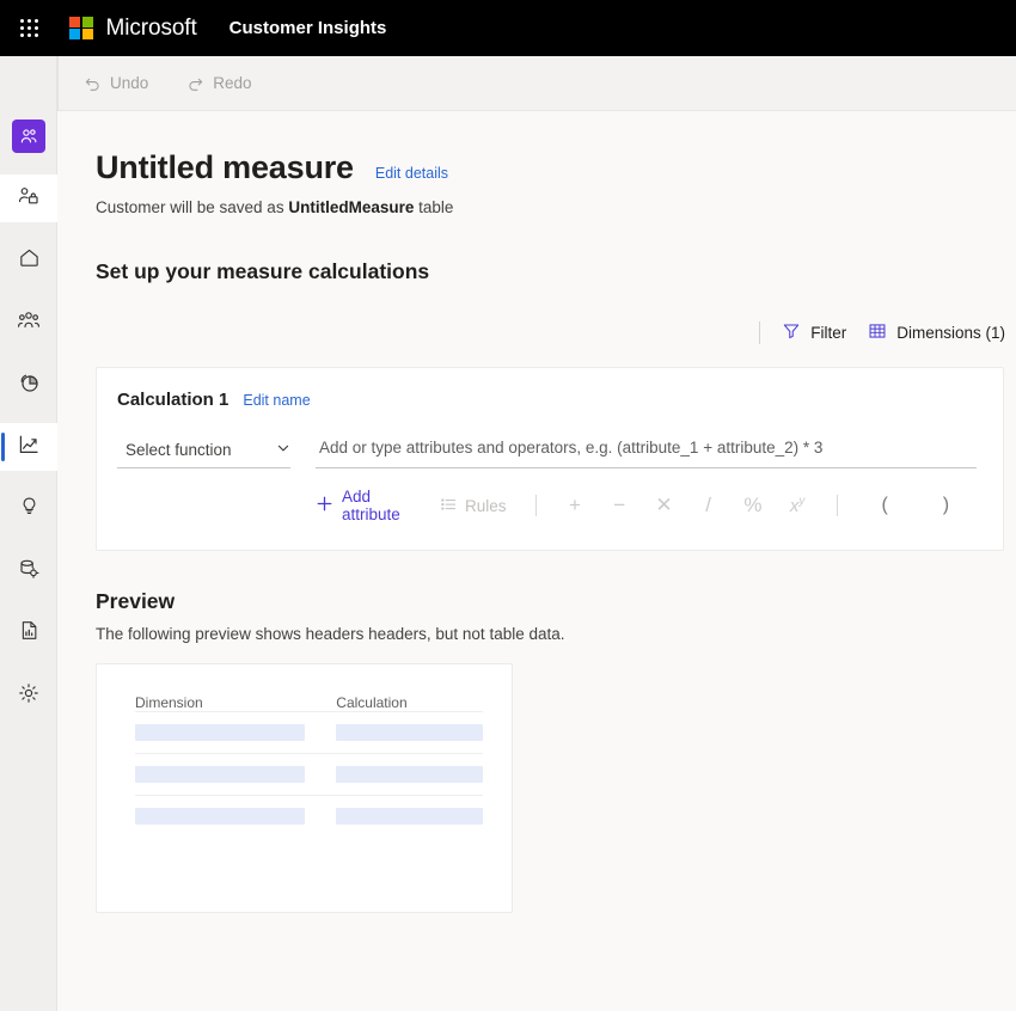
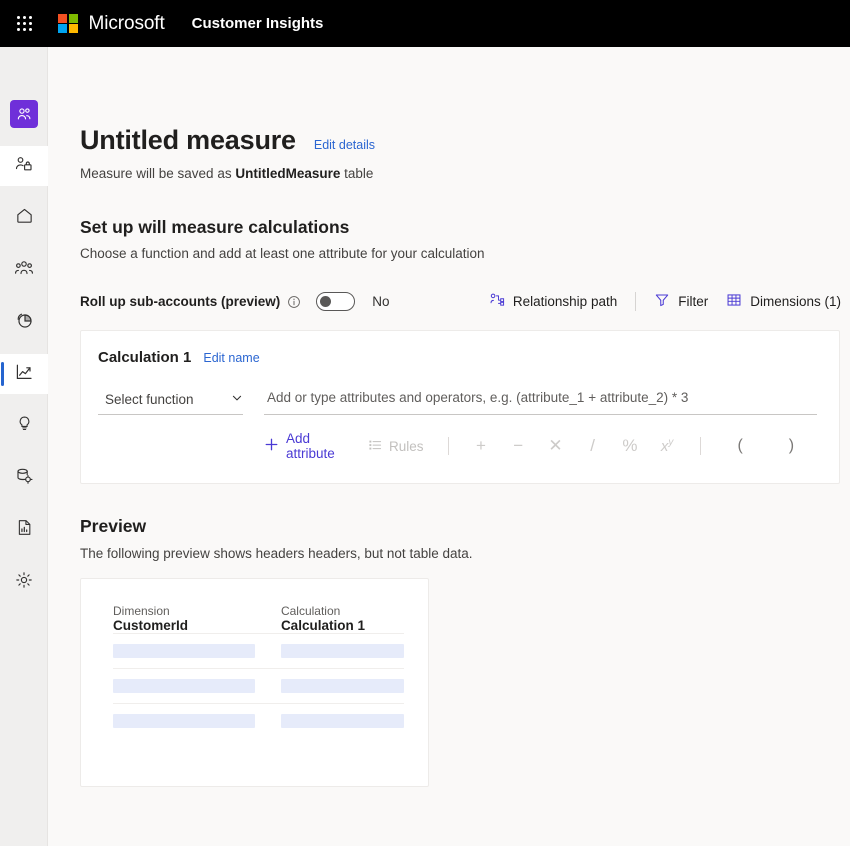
  Microsoft
  Customer Insights
- Undo
- Redo
  Untitled measure
  Edit details
- Customer will be saved as UntitledMeasure table
+ Measure will be saved as UntitledMeasure table
- Set up your measure calculations
+ Set up will measure calculations
+ Choose a function and add at least one attribute for your calculation
+ Roll up sub-accounts (preview)
+ No
+ Relationship path
  Filter
  Dimensions (1)
  Calculation 1
  Edit name
  Select function
  Add or type attributes and operators, e.g. (attribute_1 + attribute_2) * 3
  Add attribute
  Rules
  +
  −
  ✕
  /
  %
  xy
  (
  )
  Preview
  The following preview shows headers headers, but not table data.
  Dimension		Calculation
+ CustomerId		Calculation 1
